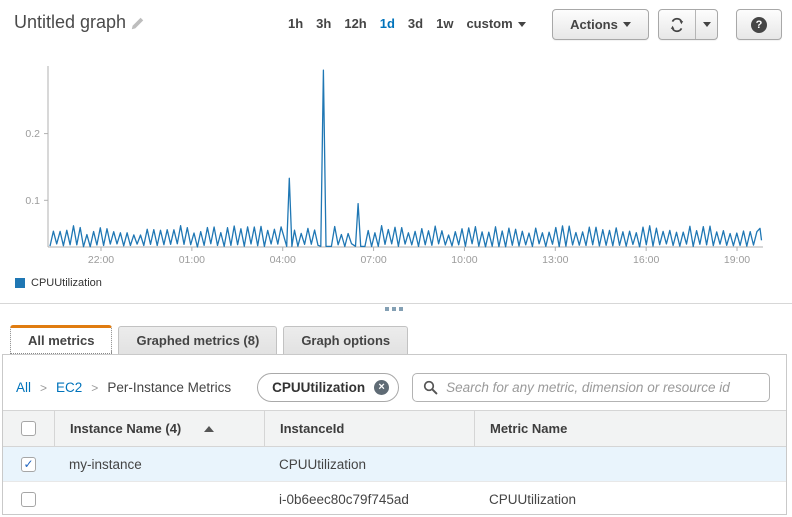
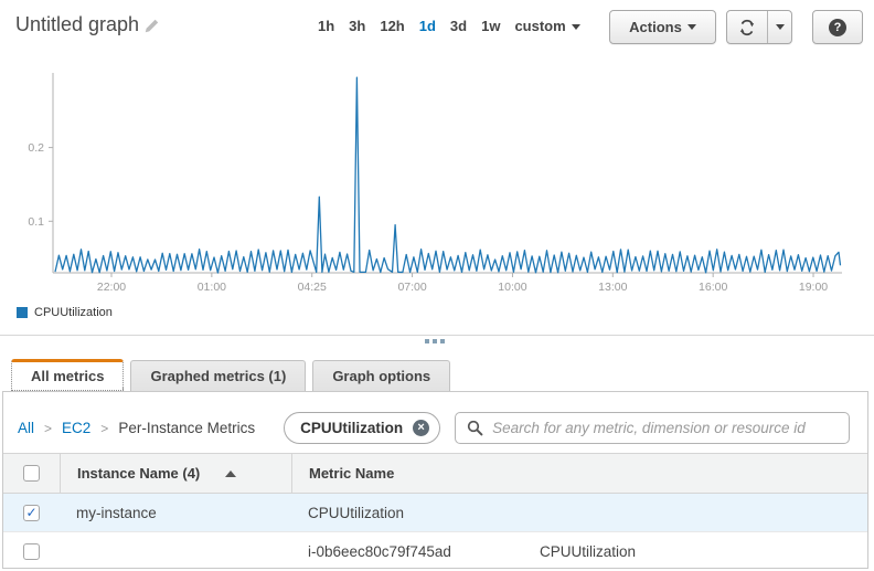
  Untitled graph
  1h
  3h
  12h
  1d
  3d
  1w
  custom
  Actions
  ?
  0.1
  0.2
  22:00
  01:00
- 04:00
+ 04:25
  07:00
  10:00
  13:00
  16:00
  19:00
  CPUUtilization
  All metrics
- Graphed metrics (8)
+ Graphed metrics (1)
  Graph options
  All
  >
  EC2
  >
  Per-Instance Metrics
  CPUUtilization
  ×
  Search for any metric, dimension or resource id
  Instance Name (4)
- InstanceId
  Metric Name
  ✓
  my-instance
  CPUUtilization
  i-0b6eec80c79f745ad
  CPUUtilization
